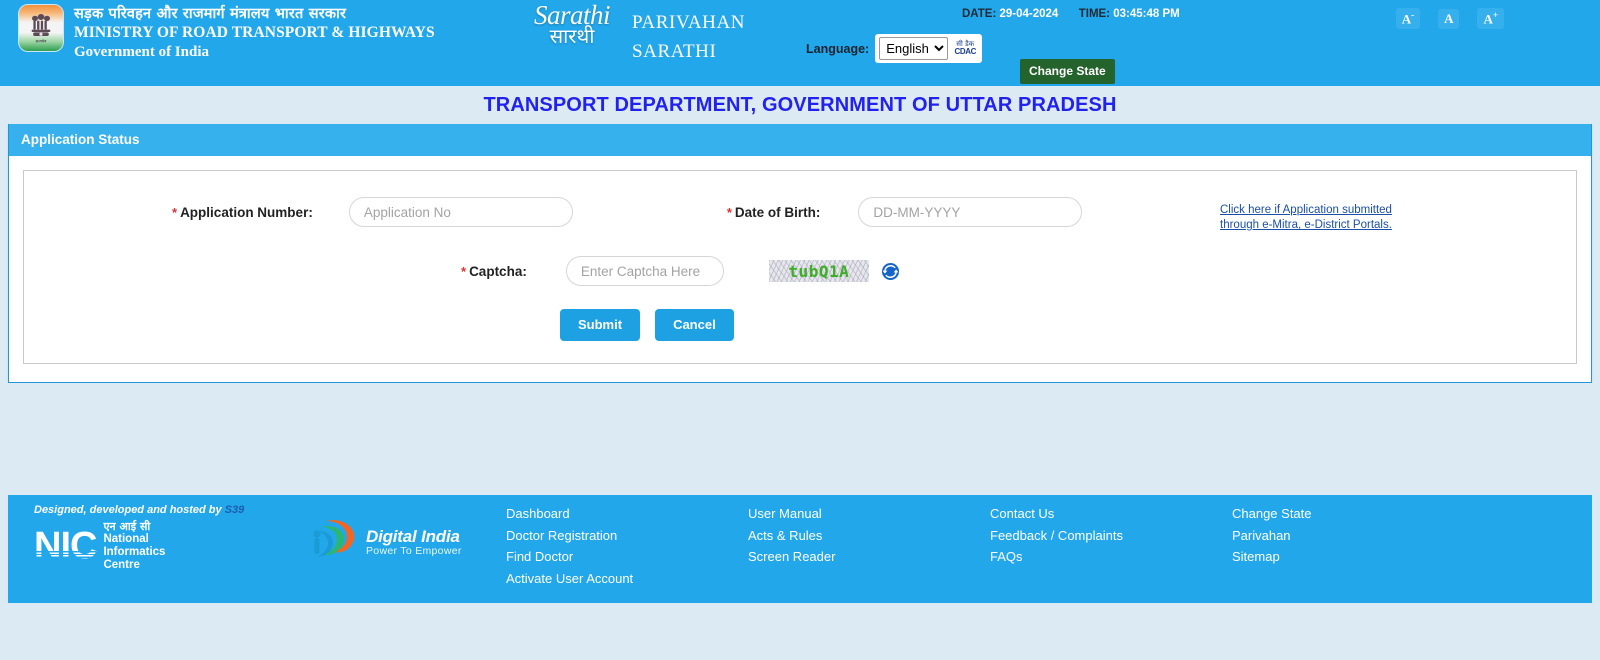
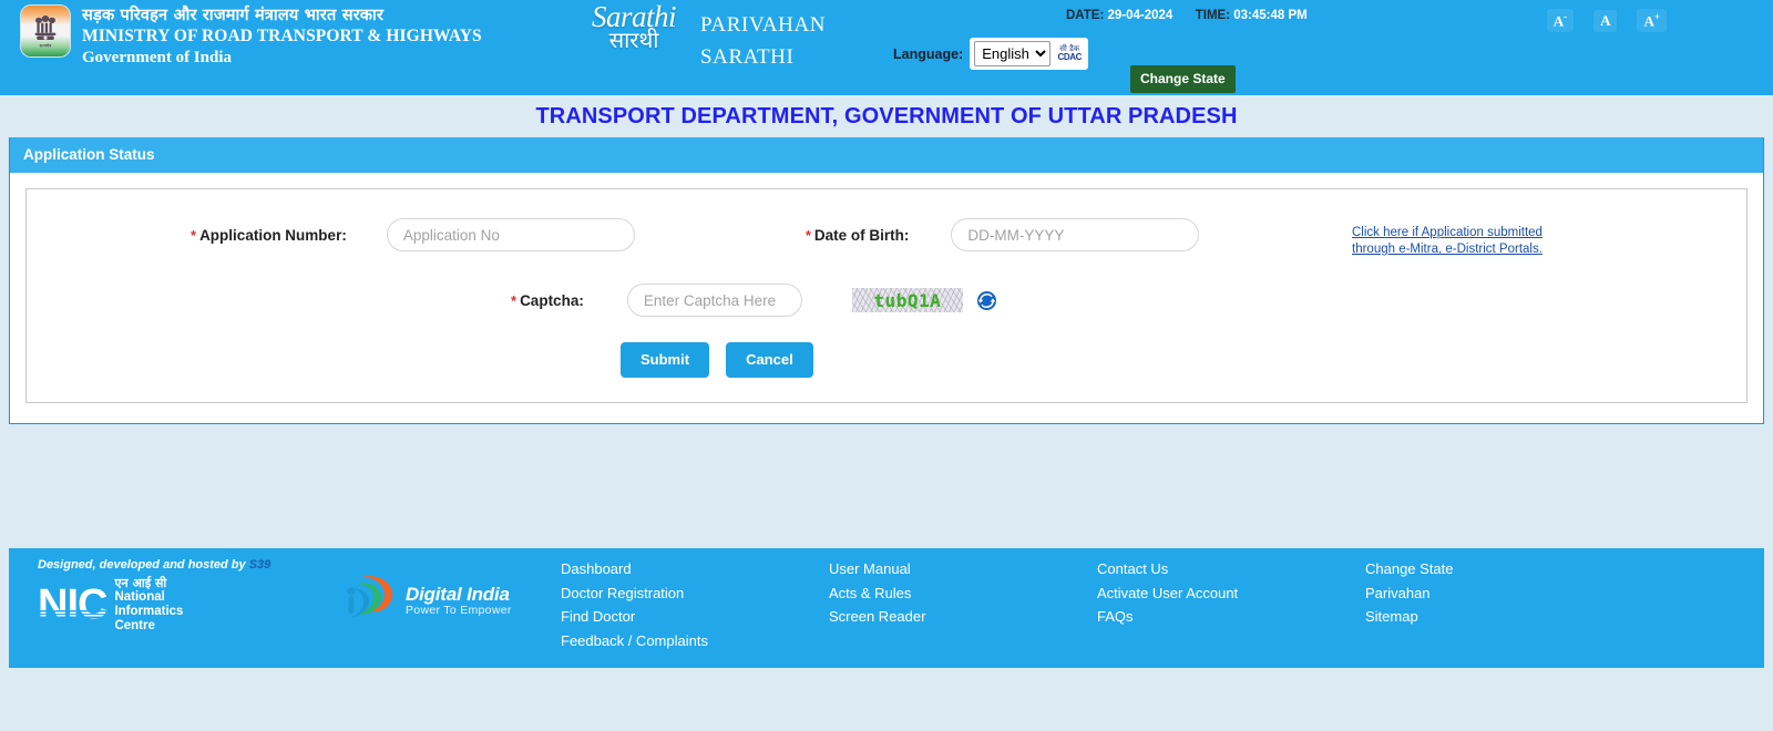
  सड़क परिवहन और राजमार्ग मंत्रालय भारत सरकार
  MINISTRY OF ROAD TRANSPORT & HIGHWAYS
  Government of India
  Sarathi
  सारथी
  PARIVAHAN
  SARATHI
  DATE: 29-04-2024 TIME: 03:45:48 PM
  Language:
  English
  सी डैक
  CDAC
  Change State
  A-
  A
  A+
  TRANSPORT DEPARTMENT, GOVERNMENT OF UTTAR PRADESH
  Application Status
  * Application Number:
  Application No
  * Date of Birth:
  DD-MM-YYYY
  Click here if Application submitted
  through e-Mitra, e-District Portals.
  * Captcha:
  Enter Captcha Here
  tubQ1A
  Submit
  Cancel
  Designed, developed and hosted by S39
  NIC
  एन आई सी
  National
  Informatics
  Centre
  Digital India
  Power To Empower
  Dashboard
  Doctor Registration
  Find Doctor
- Activate User Account
+ Feedback / Complaints
  User Manual
  Acts & Rules
  Screen Reader
  Contact Us
- Feedback / Complaints
+ Activate User Account
  FAQs
  Change State
  Parivahan
  Sitemap
